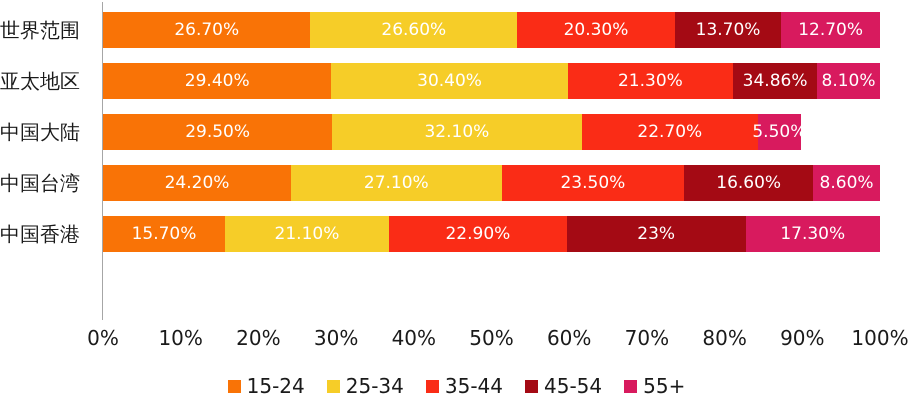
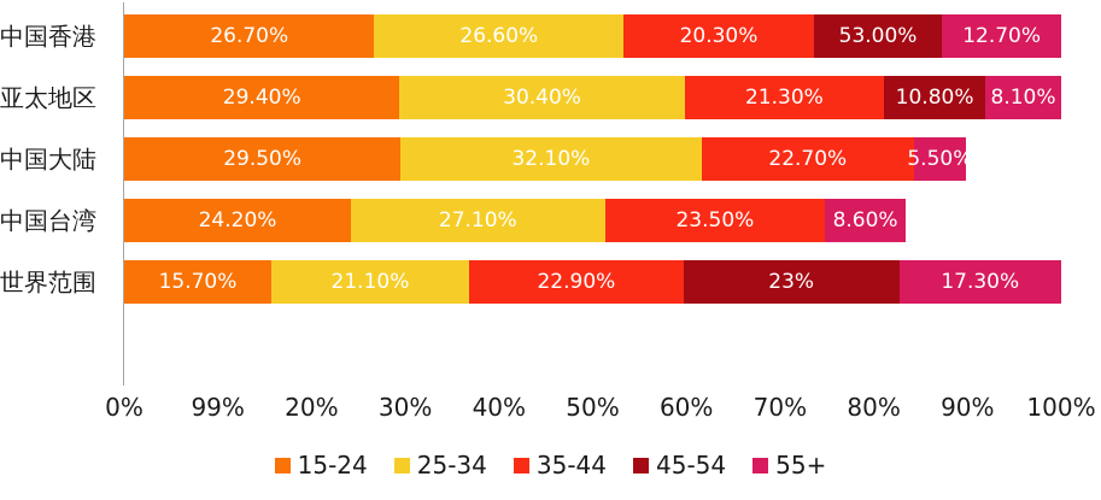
- 世界范围
+ 中国香港
  亚太地区
  中国大陆
  中国台湾
- 中国香港
+ 世界范围
  26.70%
  26.60%
  20.30%
- 13.70%
+ 53.00%
  12.70%
  29.40%
  30.40%
  21.30%
- 34.86%
+ 10.80%
  8.10%
  29.50%
  32.10%
  22.70%
  5.50%
  24.20%
  27.10%
  23.50%
- 16.60%
  8.60%
  15.70%
  21.10%
  22.90%
  23%
  17.30%
  0%
- 10%
+ 99%
  20%
  30%
  40%
  50%
  60%
  70%
  80%
  90%
  100%
  15-24
  25-34
  35-44
  45-54
  55+
